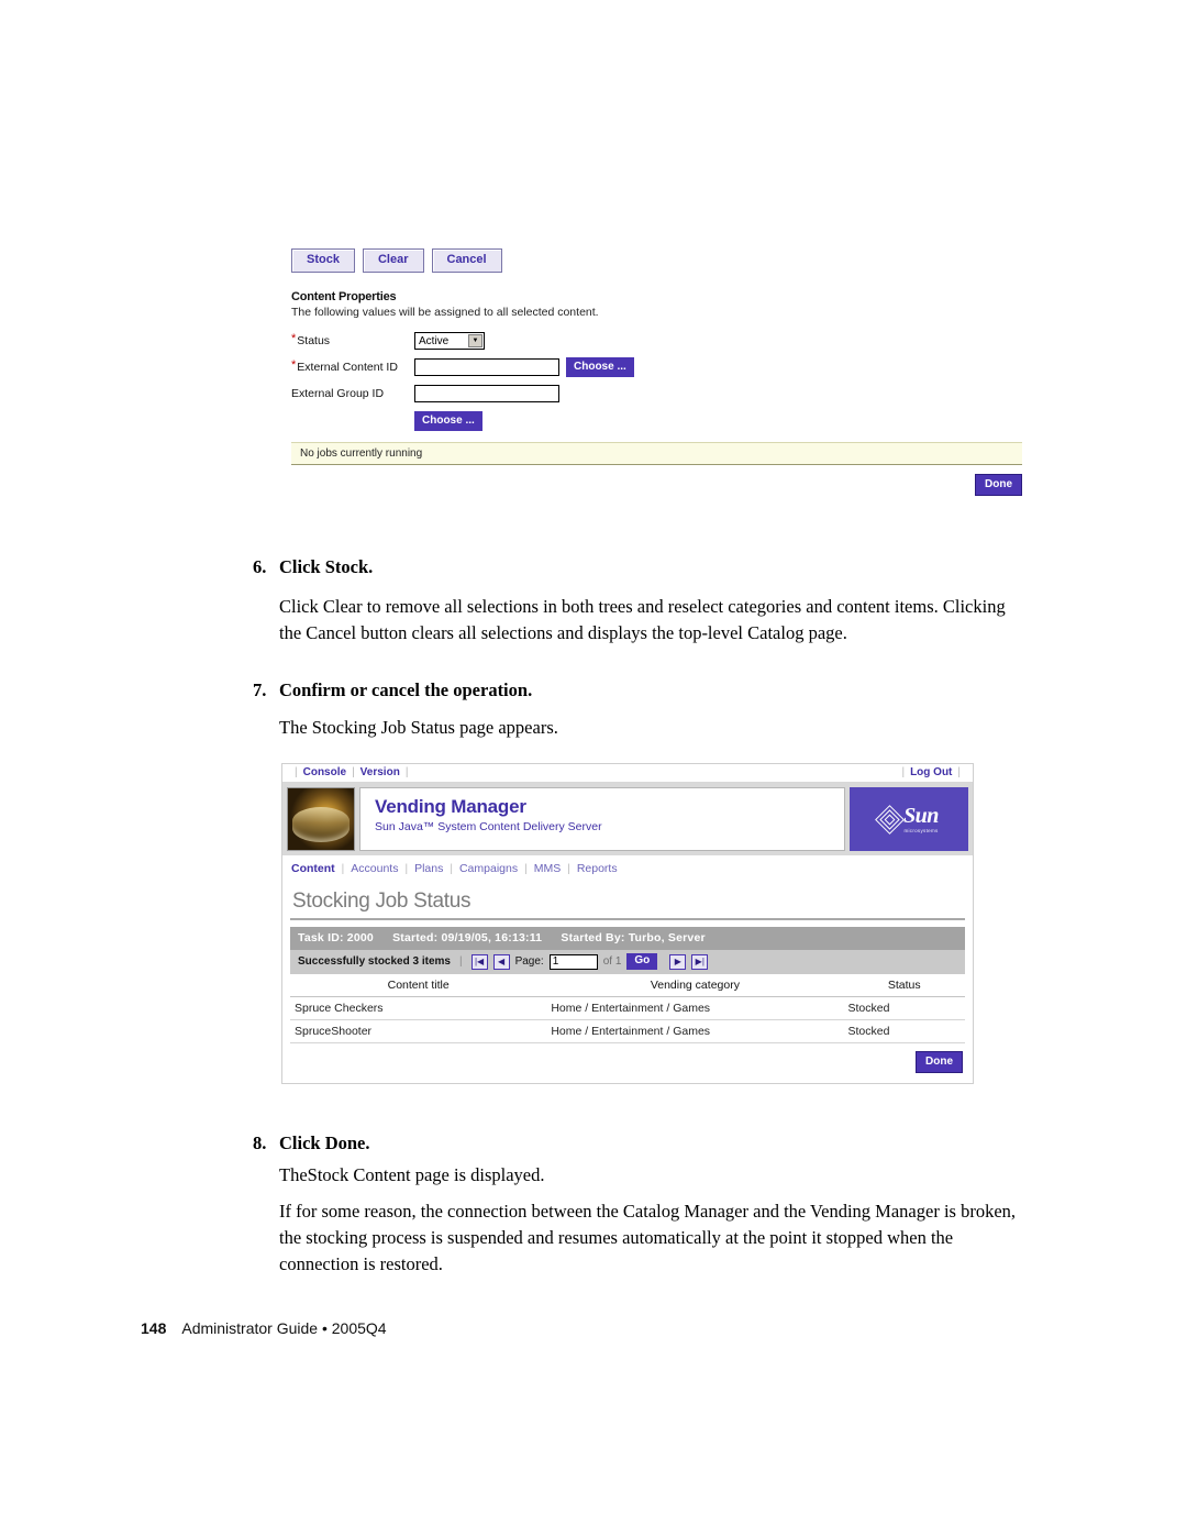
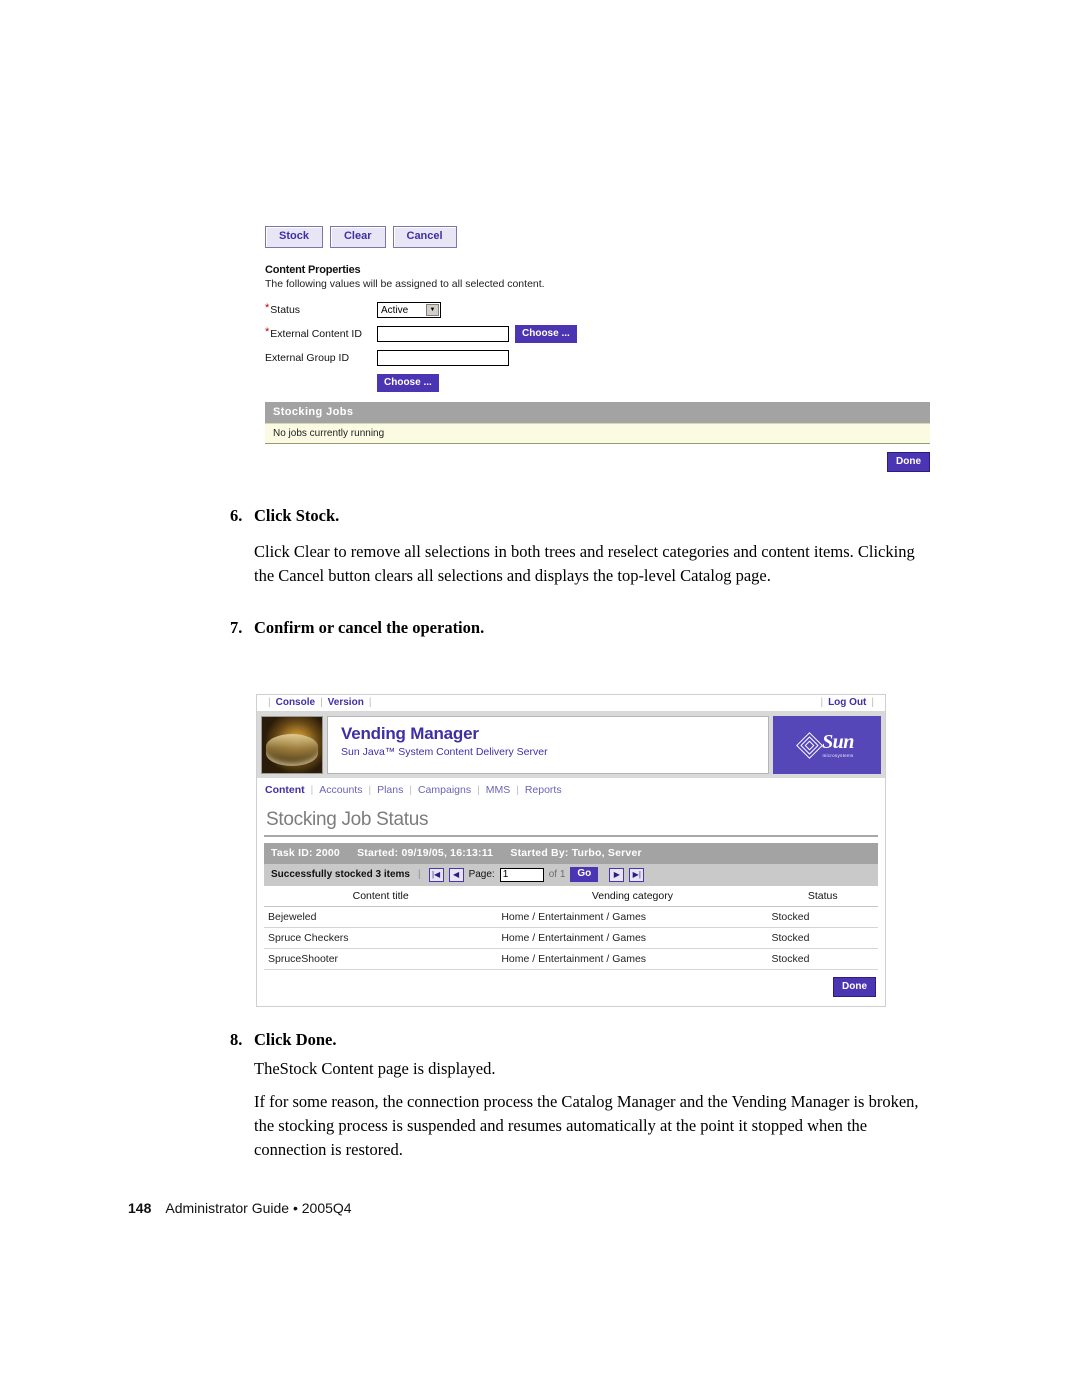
  Stock
  Clear
  Cancel
  Content Properties
  The following values will be assigned to all selected content.
  *Status
  Active
  *External Content ID
  Choose ...
  External Group ID
  Choose ...
+ Stocking Jobs
  No jobs currently running
  Done
  6. Click Stock.
  Click Clear to remove all selections in both trees and reselect categories and content items. Clicking the Cancel button clears all selections and displays the top-level Catalog page.
  7. Confirm or cancel the operation.
- The Stocking Job Status page appears.
  |
  Console
  |
  Version
  |
  |
  Log Out
  |
  Vending Manager
  Sun Java™ System Content Delivery Server
  Sun
  Content
  |
  Accounts
  |
  Plans
  |
  Campaigns
  |
  MMS
  |
  Reports
  Stocking Job Status
  Task ID: 2000 Started: 09/19/05, 16:13:11 Started By: Turbo, Server
  Successfully stocked 3 items
  |
  |◀
  ◀
  Page:
  1
  of 1
  Go
  ▶
  ▶|
  Content title	Vending category	Status
+ Bejeweled	Home / Entertainment / Games	Stocked
  Spruce Checkers	Home / Entertainment / Games	Stocked
  SpruceShooter	Home / Entertainment / Games	Stocked
  Done
  8. Click Done.
  TheStock Content page is displayed.
- If for some reason, the connection between the Catalog Manager and the Vending Manager is broken, the stocking process is suspended and resumes automatically at the point it stopped when the connection is restored.
+ If for some reason, the connection process the Catalog Manager and the Vending Manager is broken, the stocking process is suspended and resumes automatically at the point it stopped when the connection is restored.
  148 Administrator Guide • 2005Q4
